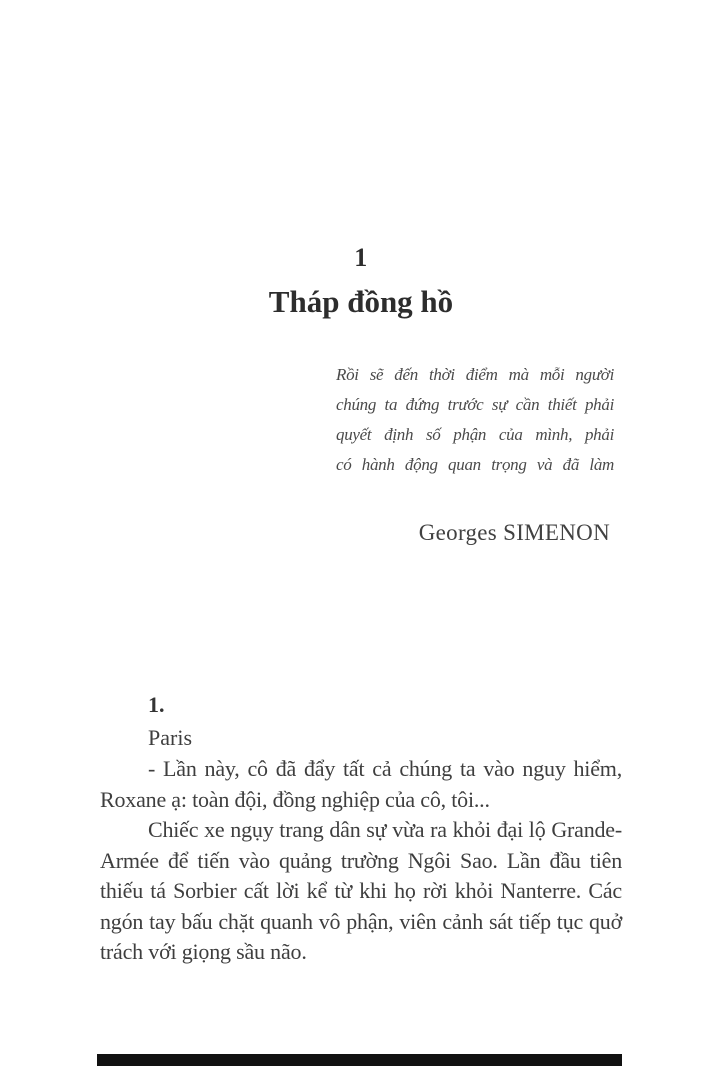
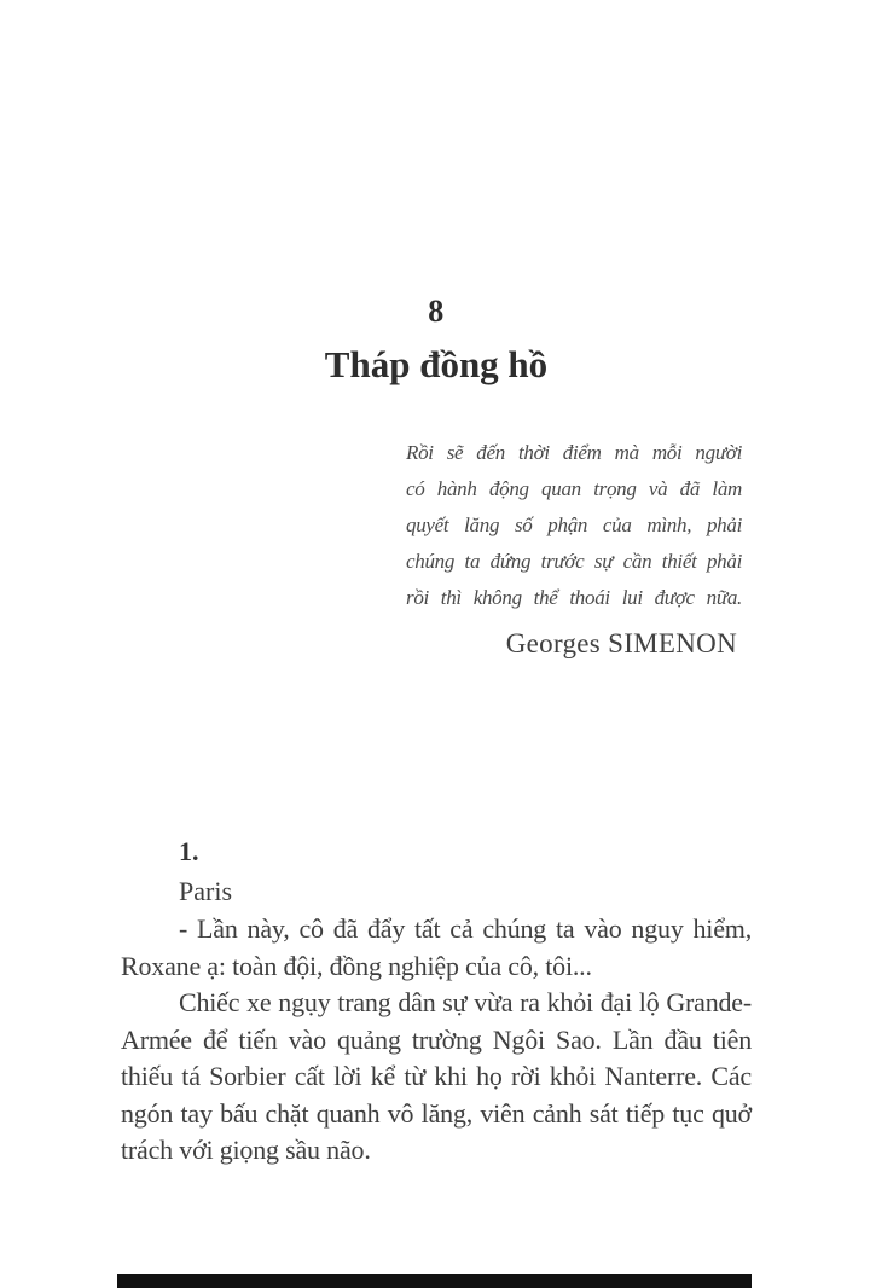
- 1
+ 8
  Tháp đồng hồ
  Rồi sẽ đến thời điểm mà mỗi người
- chúng ta đứng trước sự cần thiết phải
+ có hành động quan trọng và đã làm
- quyết định số phận của mình, phải
+ quyết lăng số phận của mình, phải
- có hành động quan trọng và đã làm
+ chúng ta đứng trước sự cần thiết phải
+ rồi thì không thể thoái lui được nữa.
  Georges SIMENON
  1.
  Paris
  - Lần này, cô đã đẩy tất cả chúng ta vào nguy hiểm, Roxane ạ: toàn đội, đồng nghiệp của cô, tôi...
- Chiếc xe ngụy trang dân sự vừa ra khỏi đại lộ Grande-Armée để tiến vào quảng trường Ngôi Sao. Lần đầu tiên thiếu tá Sorbier cất lời kể từ khi họ rời khỏi Nanterre. Các ngón tay bấu chặt quanh vô phận, viên cảnh sát tiếp tục quở trách với giọng sầu não.
+ Chiếc xe ngụy trang dân sự vừa ra khỏi đại lộ Grande-Armée để tiến vào quảng trường Ngôi Sao. Lần đầu tiên thiếu tá Sorbier cất lời kể từ khi họ rời khỏi Nanterre. Các ngón tay bấu chặt quanh vô lăng, viên cảnh sát tiếp tục quở trách với giọng sầu não.
